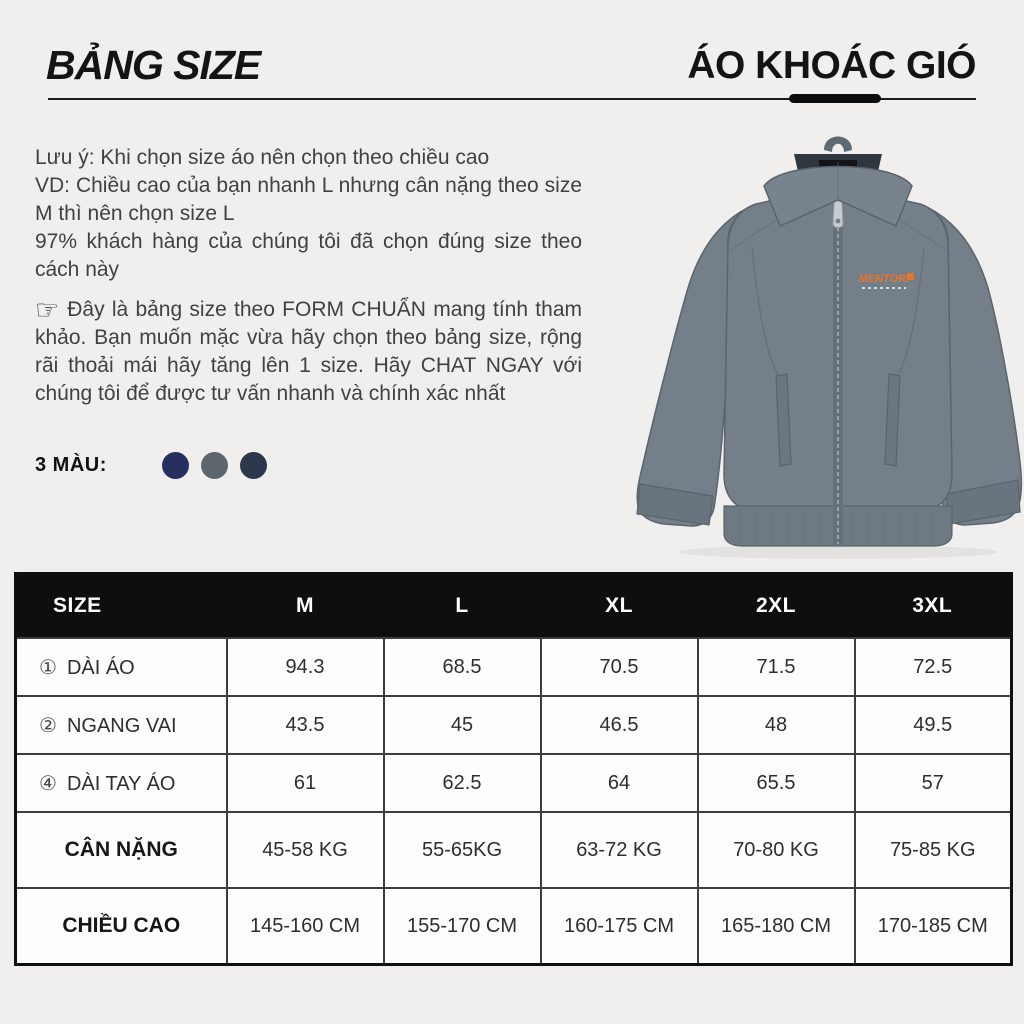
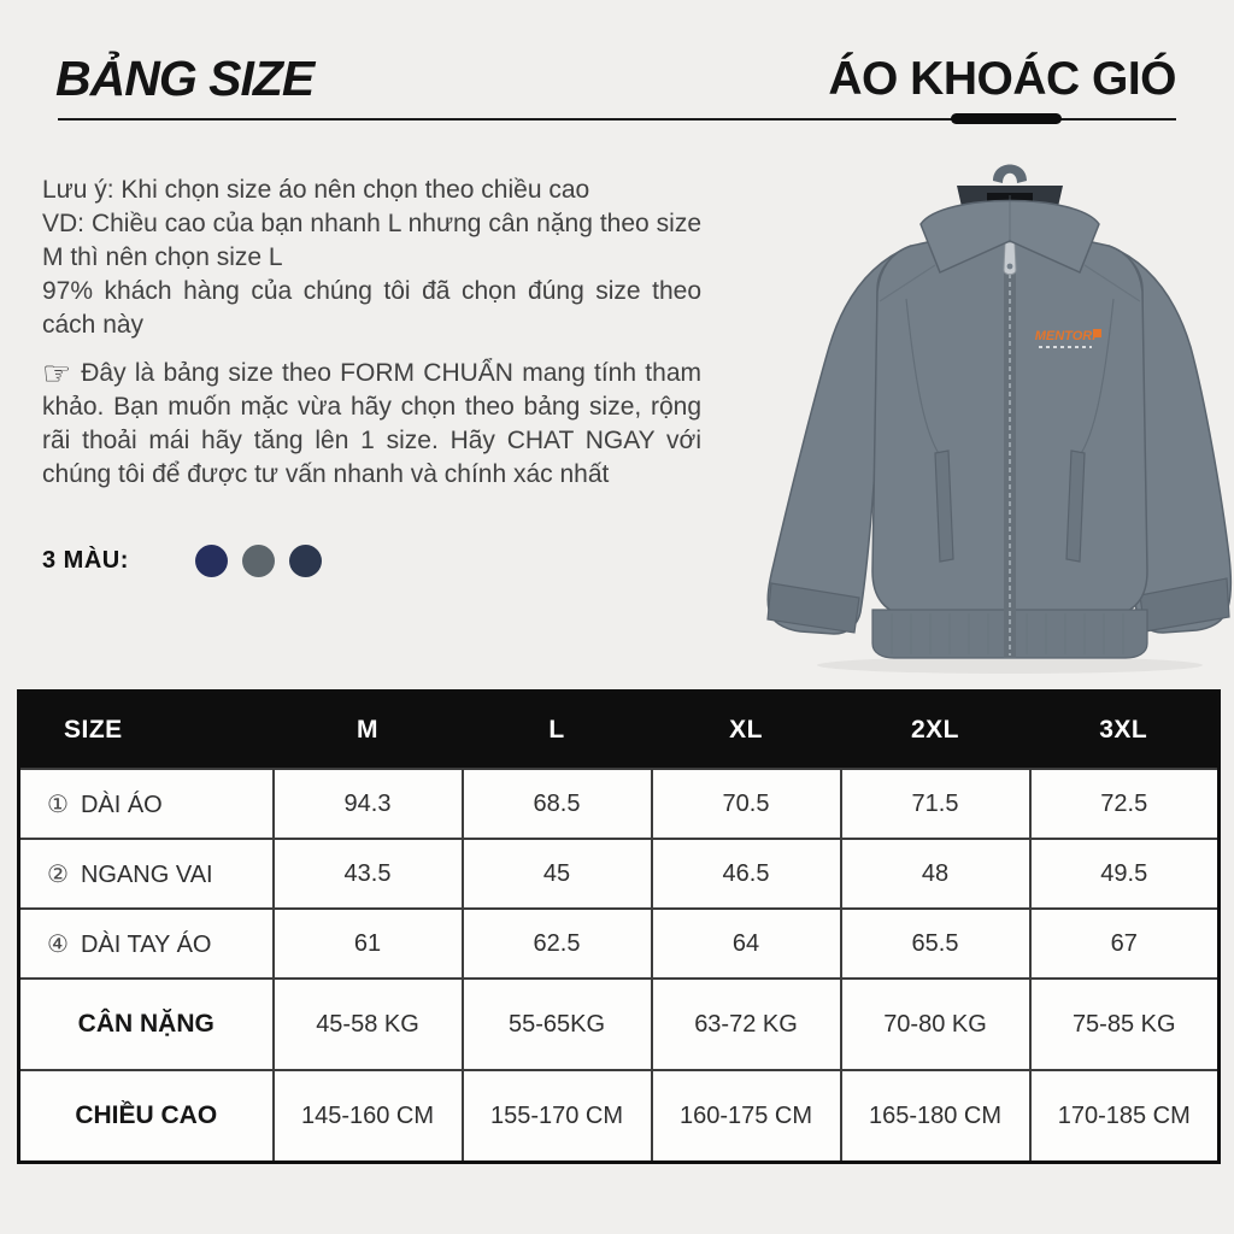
  BẢNG SIZE
  ÁO KHOÁC GIÓ
  Lưu ý: Khi chọn size áo nên chọn theo chiều cao
  VD: Chiều cao của bạn nhanh L nhưng cân nặng theo size M thì nên chọn size L
  97% khách hàng của chúng tôi đã chọn đúng size theo cách này
  ☞ Đây là bảng size theo FORM CHUẨN mang tính tham khảo. Bạn muốn mặc vừa hãy chọn theo bảng size, rộng rãi thoải mái hãy tăng lên 1 size. Hãy CHAT NGAY với chúng tôi để được tư vấn nhanh và chính xác nhất
  3 MÀU:
  MENTOR
  SIZE	M	L	XL	2XL	3XL
  ① DÀI ÁO	94.3	68.5	70.5	71.5	72.5
  ② NGANG VAI	43.5	45	46.5	48	49.5
- ④ DÀI TAY ÁO	61	62.5	64	65.5	57
+ ④ DÀI TAY ÁO	61	62.5	64	65.5	67
  CÂN NẶNG	45-58 KG	55-65KG	63-72 KG	70-80 KG	75-85 KG
  CHIỀU CAO	145-160 CM	155-170 CM	160-175 CM	165-180 CM	170-185 CM
